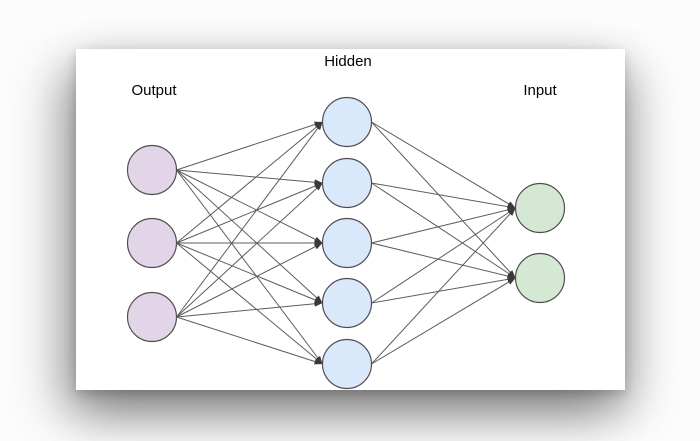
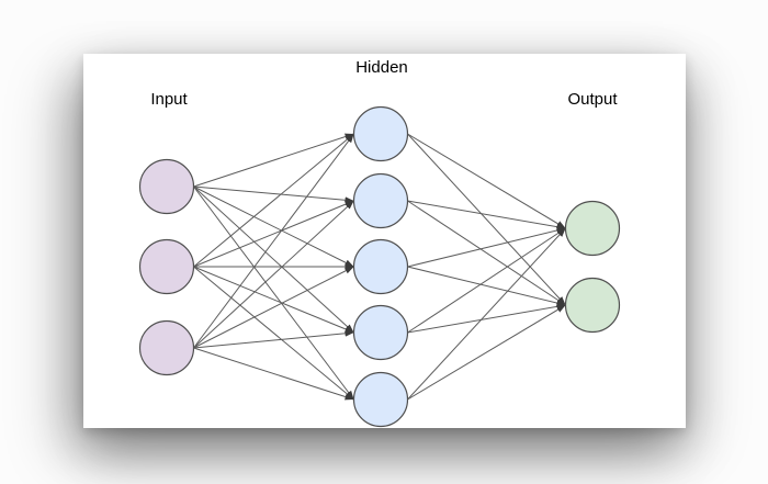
- Output
+ Input
  Hidden
- Input
+ Output
